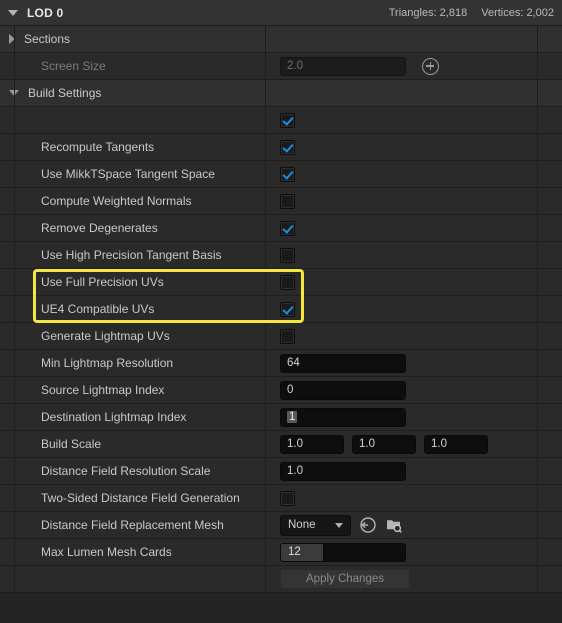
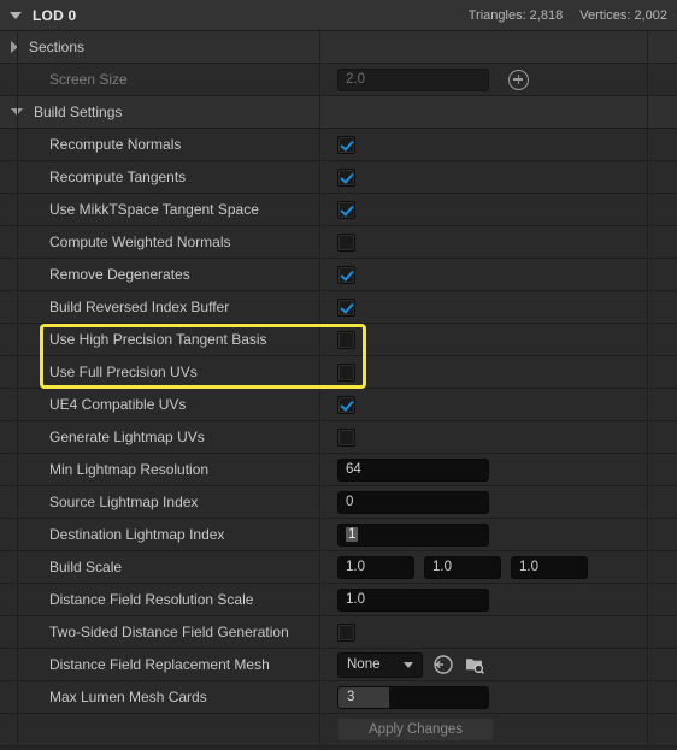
  LOD 0
  Triangles: 2,818
  Vertices: 2,002
  Sections
  Screen Size
  2.0
  Build Settings
+ Recompute Normals
  Recompute Tangents
  Use MikkTSpace Tangent Space
  Compute Weighted Normals
  Remove Degenerates
+ Build Reversed Index Buffer
  Use High Precision Tangent Basis
  Use Full Precision UVs
  UE4 Compatible UVs
  Generate Lightmap UVs
  Min Lightmap Resolution
  64
  Source Lightmap Index
  0
  Destination Lightmap Index
  1
  Build Scale
  1.0
  1.0
  1.0
  Distance Field Resolution Scale
  1.0
  Two-Sided Distance Field Generation
  Distance Field Replacement Mesh
  None
  Max Lumen Mesh Cards
- 12
+ 3
  Apply Changes
